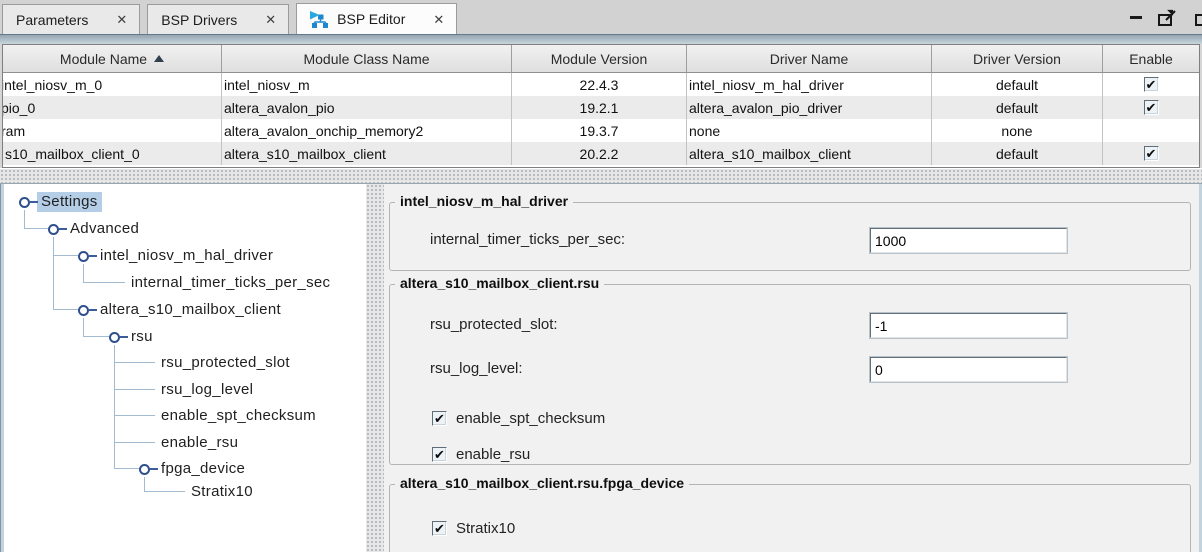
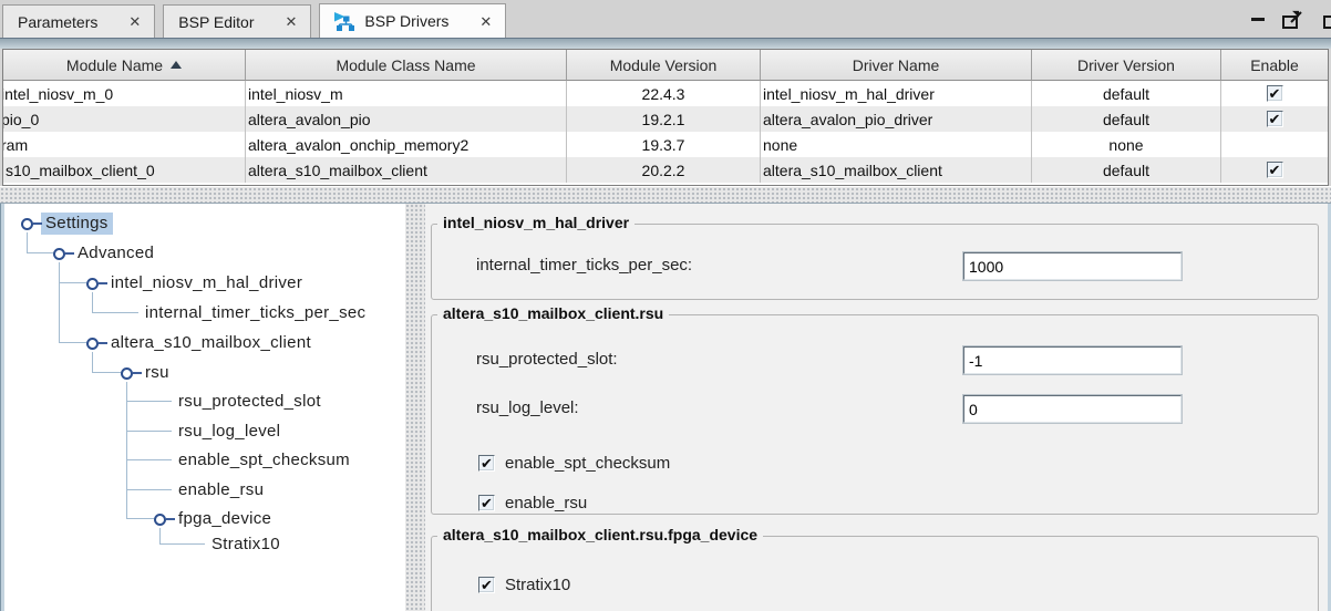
  Parameters
  ✕
- BSP Drivers
+ BSP Editor
  ✕
- BSP Editor
+ BSP Drivers
  ✕
  Module Name
  Module Class Name
  Module Version
  Driver Name
  Driver Version
  Enable
  intel_niosv_m_0
  intel_niosv_m
  22.4.3
  intel_niosv_m_hal_driver
  default
  ✔
  pio_0
  altera_avalon_pio
  19.2.1
  altera_avalon_pio_driver
  default
  ✔
  ram
  altera_avalon_onchip_memory2
  19.3.7
  none
  none
  s10_mailbox_client_0
  altera_s10_mailbox_client
  20.2.2
  altera_s10_mailbox_client
  default
  ✔
  Settings
  Advanced
  intel_niosv_m_hal_driver
  internal_timer_ticks_per_sec
  altera_s10_mailbox_client
  rsu
  rsu_protected_slot
  rsu_log_level
  enable_spt_checksum
  enable_rsu
  fpga_device
  Stratix10
  intel_niosv_m_hal_driver
  internal_timer_ticks_per_sec:
  1000
  altera_s10_mailbox_client.rsu
  rsu_protected_slot:
  -1
  rsu_log_level:
  0
  ✔
  enable_spt_checksum
  ✔
  enable_rsu
  altera_s10_mailbox_client.rsu.fpga_device
  ✔
  Stratix10
